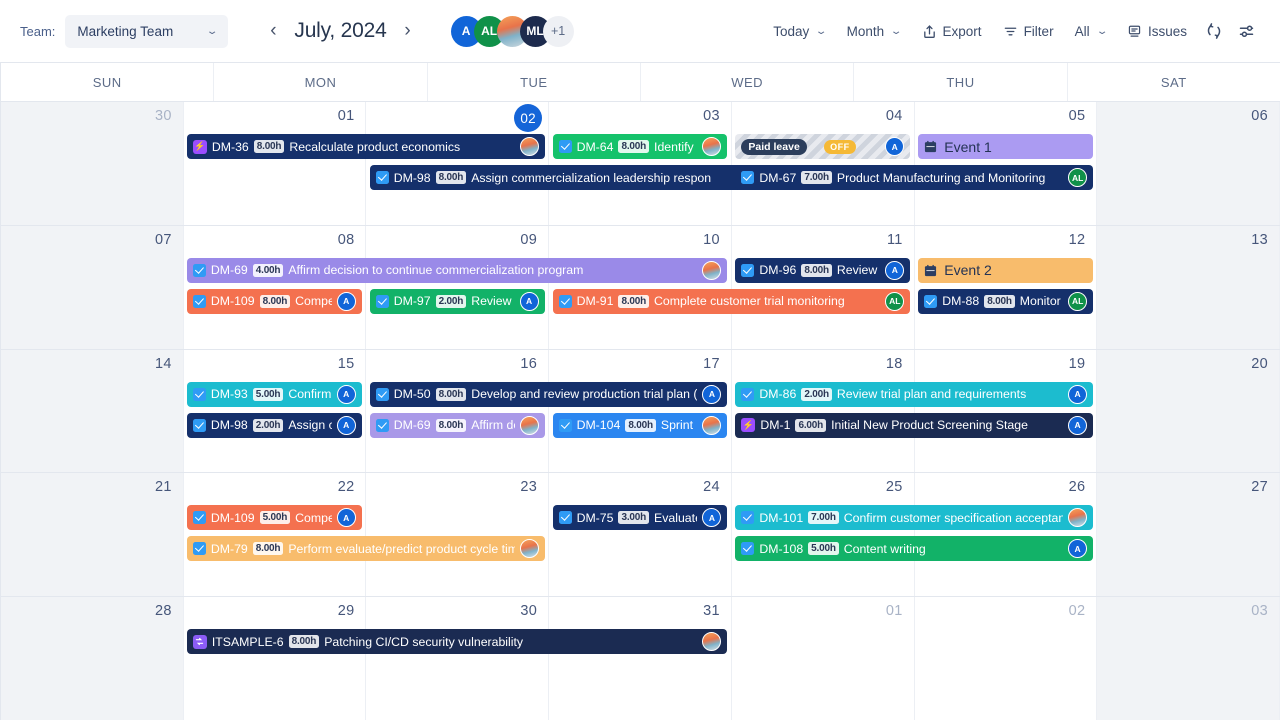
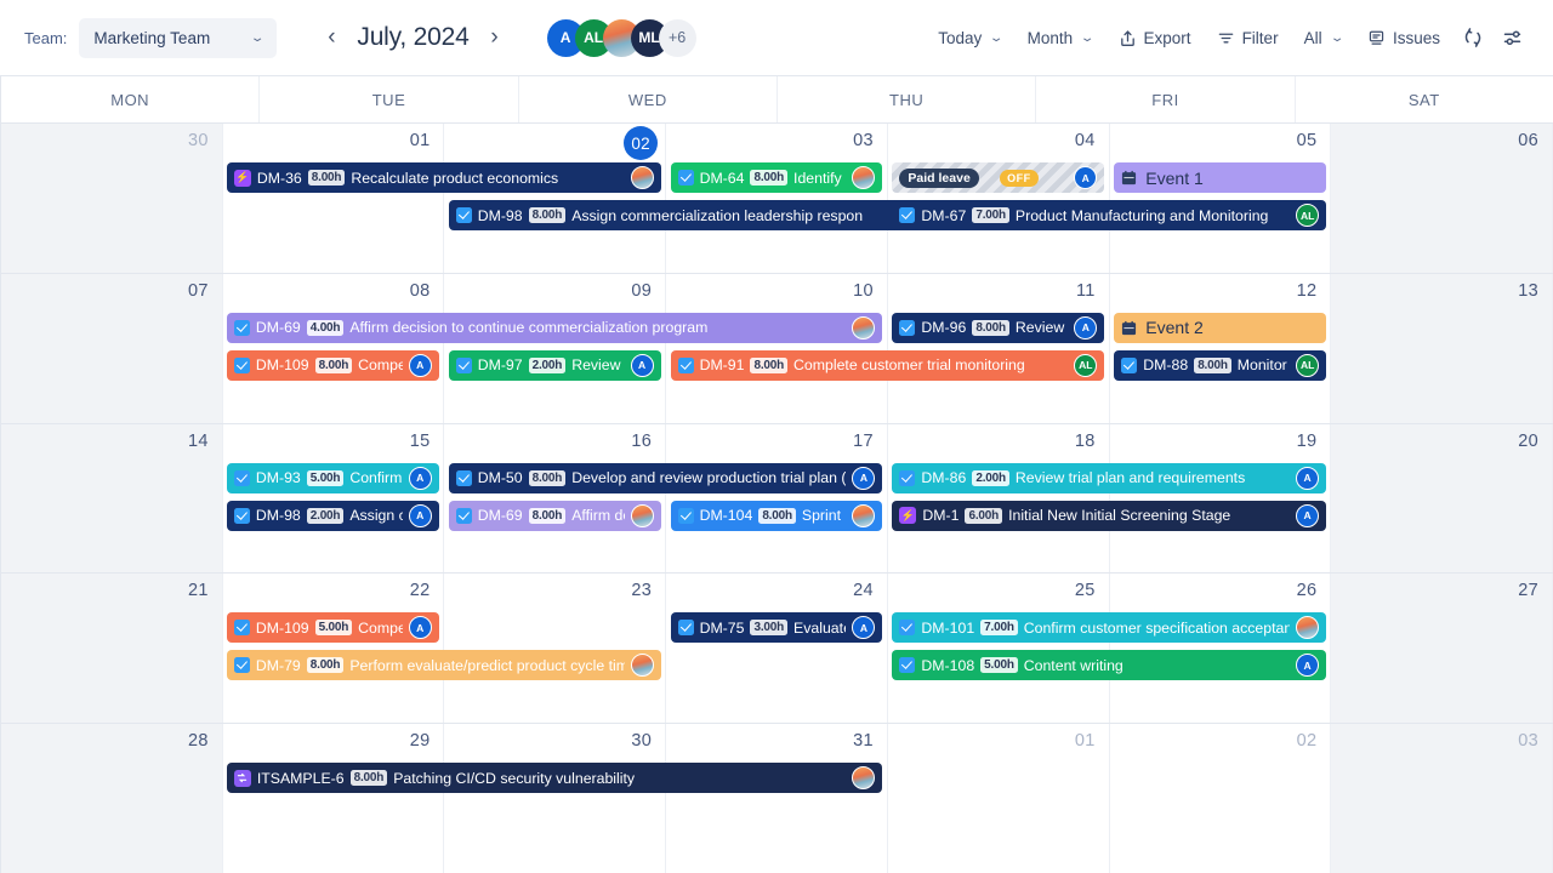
  Team:
  Marketing Team
  ⌄
  ‹
  July, 2024
  ›
  A
  AL
  ML
- +1
+ +6
  Today
  ⌄
  Month
  ⌄
  Export
  Filter
  All
  ⌄
  Issues
- SUN
  MON
  TUE
  WED
  THU
+ FRI
  SAT
  30
  01
  02
  03
  04
  05
  06
  ⚡
  DM-36
  8.00h
  Recalculate product economics
  DM-64
  8.00h
  Identify
  Event 1
  Paid leave
  OFF
  A
  DM-98
  8.00h
  Assign commercialization leadership respon
  DM-67
  7.00h
  Product Manufacturing and Monitoring
  AL
  07
  08
  09
  10
  11
  12
  13
  DM-69
  4.00h
  Affirm decision to continue commercialization program
  DM-96
  8.00h
  Review
  A
  Event 2
  DM-109
  8.00h
  Compe
  A
  DM-97
  2.00h
  Review
  A
  DM-91
  8.00h
  Complete customer trial monitoring
  AL
  DM-88
  8.00h
  Monitor
  AL
  14
  15
  16
  17
  18
  19
  20
  DM-93
  5.00h
  Confirm
  A
  DM-50
  8.00h
  Develop and review production trial plan (
  A
  DM-86
  2.00h
  Review trial plan and requirements
  A
  DM-98
  2.00h
  Assign
  A
  DM-69
  8.00h
  Affirm d
  DM-104
  8.00h
  Sprint
  ⚡
  DM-1
  6.00h
- Initial New Product Screening Stage
+ Initial New Initial Screening Stage
  A
  21
  22
  23
  24
  25
  26
  27
  DM-109
  5.00h
  A
  DM-75
  3.00h
  Evaluat
  A
  DM-101
  7.00h
  Confirm customer specification acceptan
  DM-79
  8.00h
  Perform evaluate/predict product cycle tim
  DM-108
  5.00h
  Content writing
  A
  28
  29
  30
  31
  01
  02
  03
  ITSAMPLE-6
  8.00h
  Patching CI/CD security vulnerability
